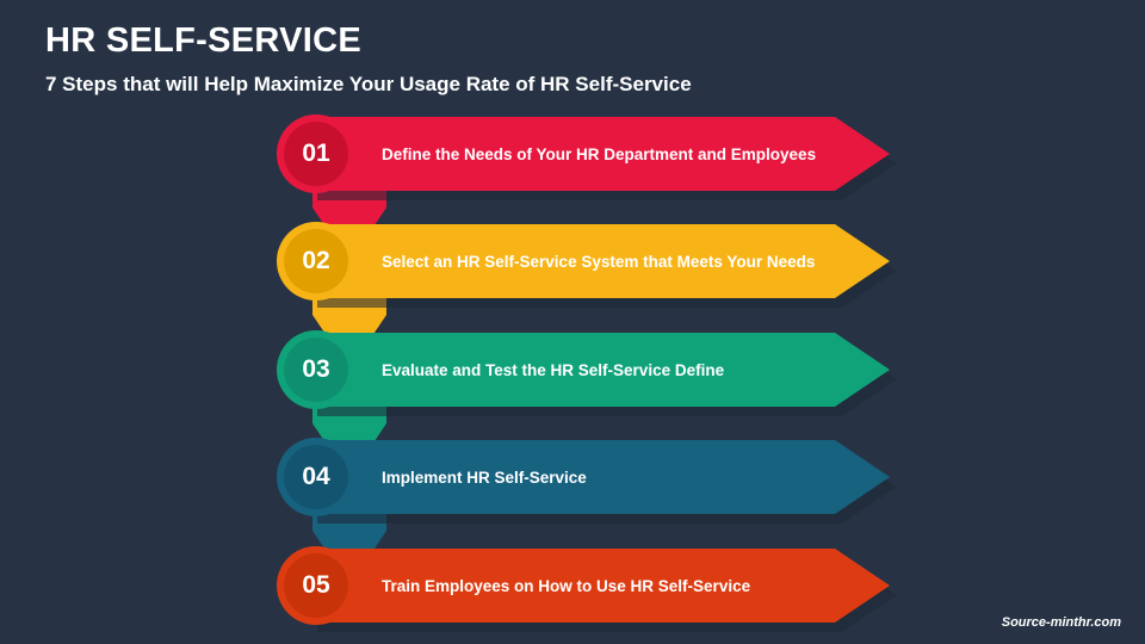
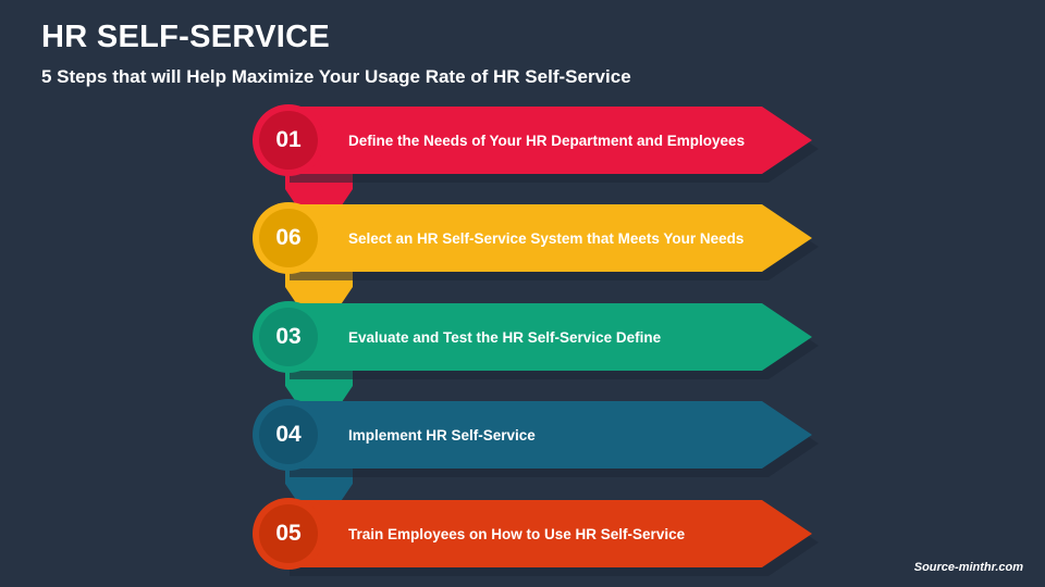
  HR SELF-SERVICE
- 7 Steps that will Help Maximize Your Usage Rate of HR Self-Service
+ 5 Steps that will Help Maximize Your Usage Rate of HR Self-Service
  Define the Needs of Your HR Department and Employees
  01
  Select an HR Self-Service System that Meets Your Needs
- 02
+ 06
  Evaluate and Test the HR Self-Service Define
  03
  Implement HR Self-Service
  04
  Train Employees on How to Use HR Self-Service
  05
  Source-minthr.com
